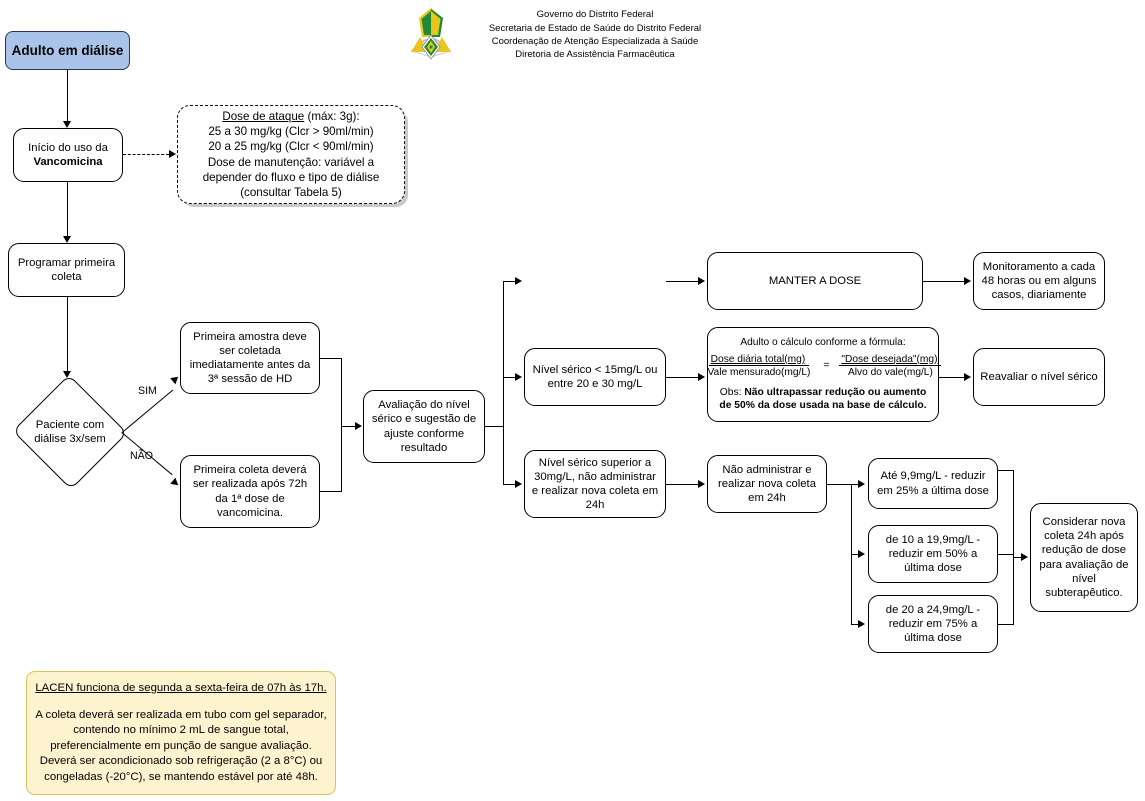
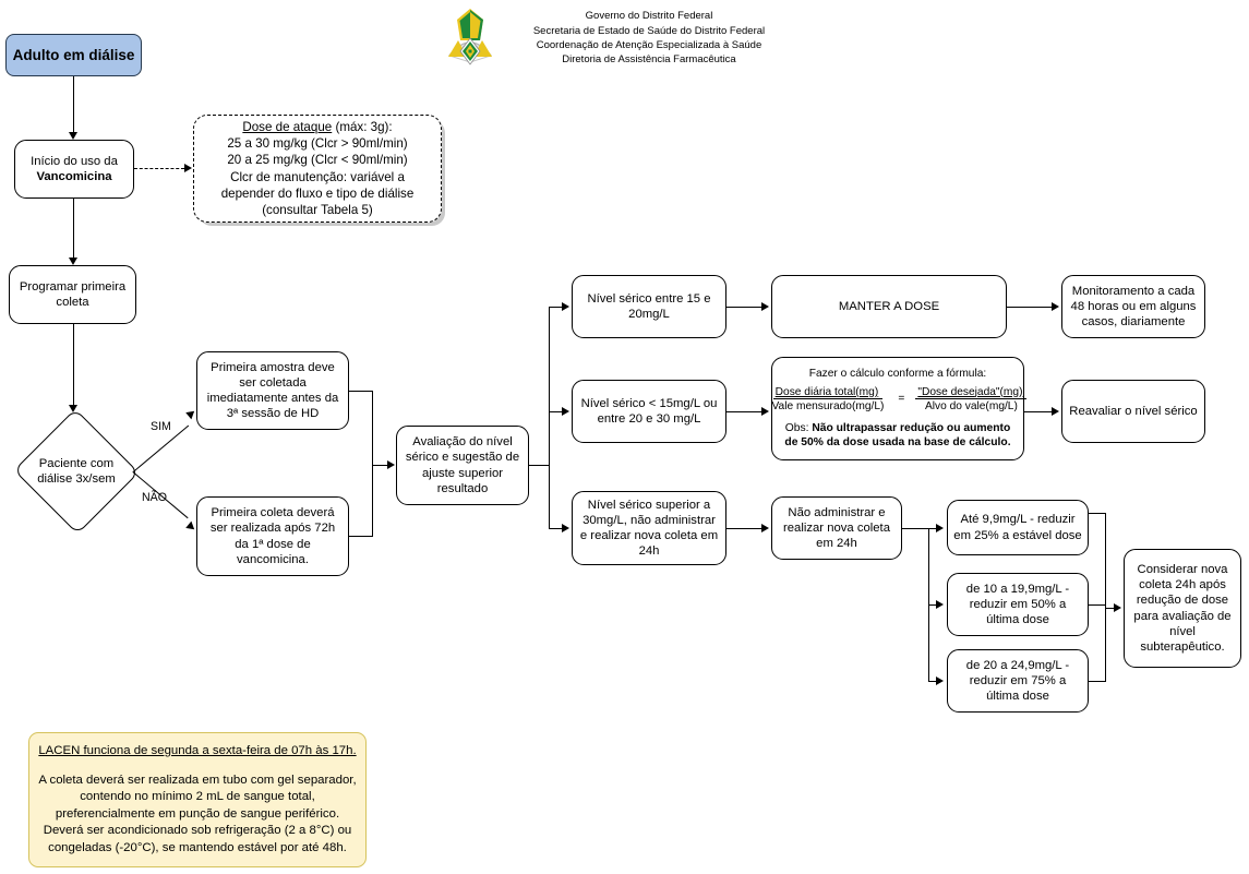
  Governo do Distrito Federal
  Secretaria de Estado de Saúde do Distrito Federal
  Coordenação de Atenção Especializada à Saúde
  Diretoria de Assistência Farmacêutica
  Adulto em diálise
  Início do uso da
  Vancomicina
  Dose de ataque (máx: 3g):
  25 a 30 mg/kg (Clcr > 90ml/min)
  20 a 25 mg/kg (Clcr < 90ml/min)
- Dose de manutenção: variável a
+ Clcr de manutenção: variável a
  depender do fluxo e tipo de diálise
  (consultar Tabela 5)
  Programar primeira coleta
  Paciente com diálise 3x/sem
  Primeira amostra deve ser coletada imediatamente antes da 3ª sessão de HD
  Primeira coleta deverá ser realizada após 72h da 1ª dose de vancomicina.
- Avaliação do nível sérico e sugestão de ajuste conforme resultado
+ Avaliação do nível sérico e sugestão de ajuste superior resultado
+ Nível sérico entre 15 e 20mg/L
  Nível sérico < 15mg/L ou entre 20 e 30 mg/L
  Nível sérico superior a 30mg/L, não administrar e realizar nova coleta em 24h
  MANTER A DOSE
  Monitoramento a cada 48 horas ou em alguns casos, diariamente
- Adulto o cálculo conforme a fórmula:
+ Fazer o cálculo conforme a fórmula:
  Dose diária total(mg)
  Vale mensurado(mg/L)
  =
  "Dose desejada"(mg)
  Alvo do vale(mg/L)
  Obs: Não ultrapassar redução ou aumento de 50% da dose usada na base de cálculo.
  Reavaliar o nível sérico
  Não administrar e realizar nova coleta em 24h
- Até 9,9mg/L - reduzir em 25% a última dose
+ Até 9,9mg/L - reduzir em 25% a estável dose
  de 10 a 19,9mg/L - reduzir em 50% a última dose
  de 20 a 24,9mg/L - reduzir em 75% a última dose
  Considerar nova coleta 24h após redução de dose para avaliação de nível subterapêutico.
  LACEN funciona de segunda a sexta-feira de 07h às 17h.
  A coleta deverá ser realizada em tubo com gel separador,
  contendo no mínimo 2 mL de sangue total,
- preferencialmente em punção de sangue avaliação.
+ preferencialmente em punção de sangue periférico.
  Deverá ser acondicionado sob refrigeração (2 a 8°C) ou
  congeladas (-20°C), se mantendo estável por até 48h.
  SIM
  NÃO
